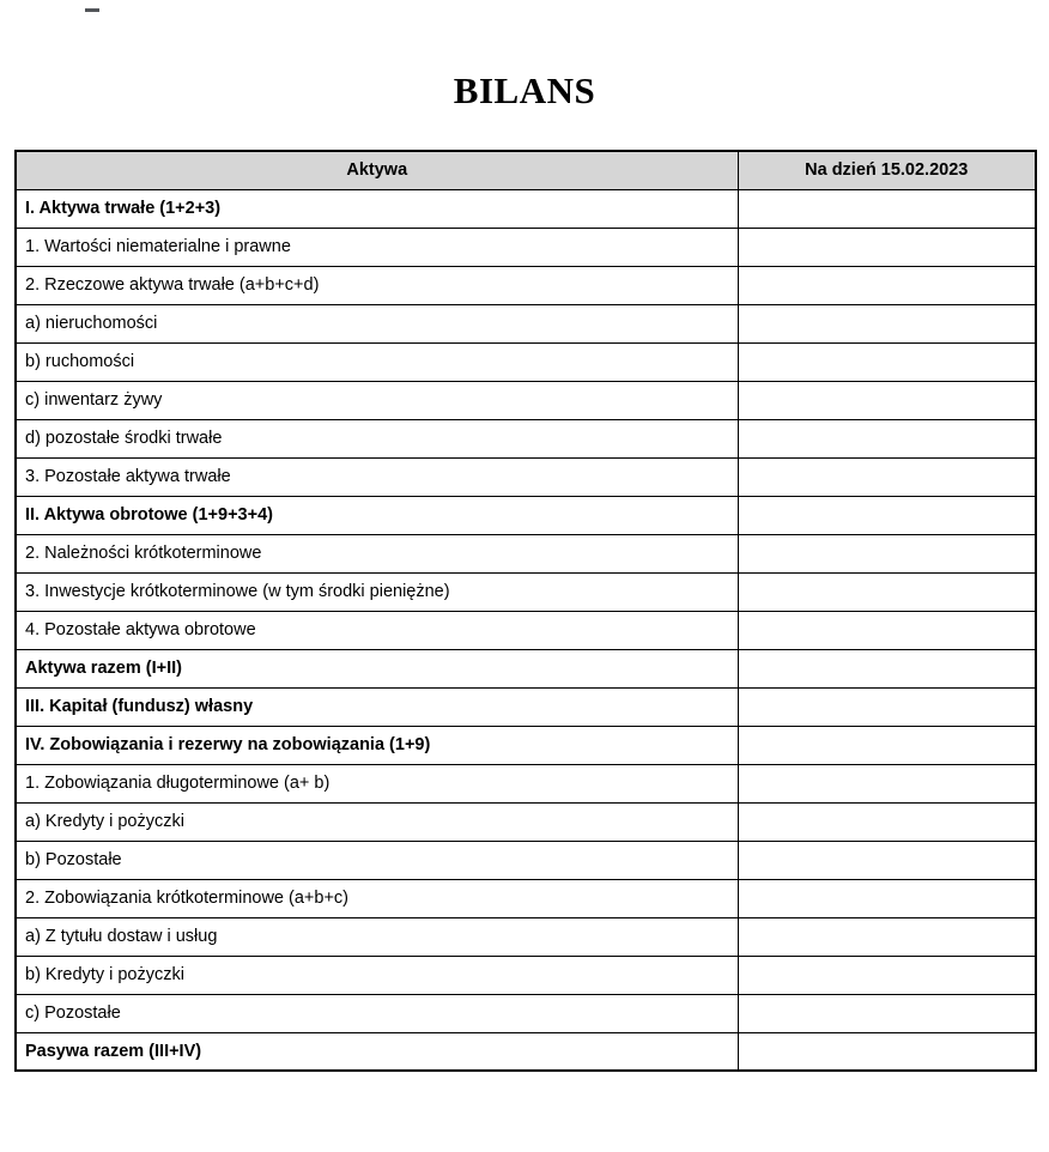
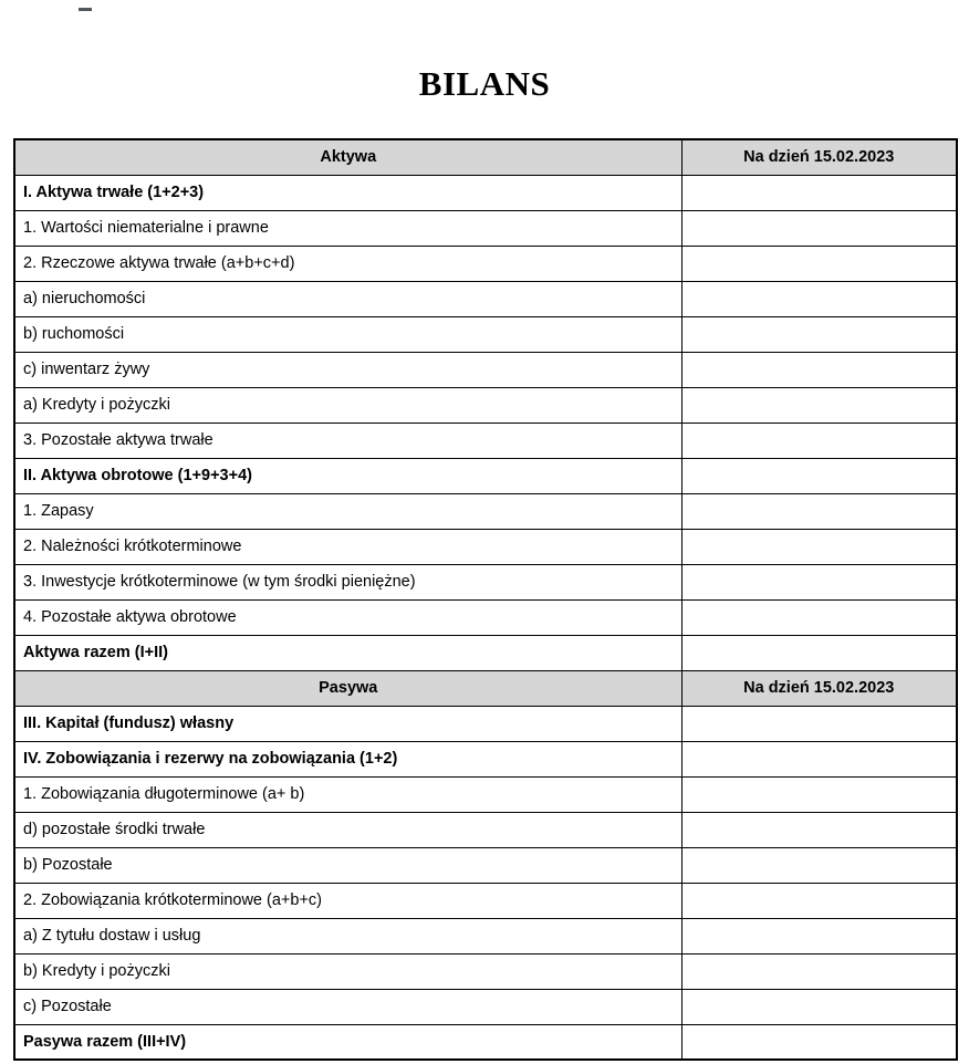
  BILANS
  Aktywa	Na dzień 15.02.2023
  I. Aktywa trwałe (1+2+3)
  1. Wartości niematerialne i prawne
  2. Rzeczowe aktywa trwałe (a+b+c+d)
  a) nieruchomości
  b) ruchomości
  c) inwentarz żywy
- d) pozostałe środki trwałe
+ a) Kredyty i pożyczki
  3. Pozostałe aktywa trwałe
  II. Aktywa obrotowe (1+9+3+4)
+ 1. Zapasy
  2. Należności krótkoterminowe
  3. Inwestycje krótkoterminowe (w tym środki pieniężne)
  4. Pozostałe aktywa obrotowe
  Aktywa razem (I+II)
+ Pasywa	Na dzień 15.02.2023
  III. Kapitał (fundusz) własny
- IV. Zobowiązania i rezerwy na zobowiązania (1+9)
+ IV. Zobowiązania i rezerwy na zobowiązania (1+2)
  1. Zobowiązania długoterminowe (a+ b)
- a) Kredyty i pożyczki
+ d) pozostałe środki trwałe
  b) Pozostałe
  2. Zobowiązania krótkoterminowe (a+b+c)
  a) Z tytułu dostaw i usług
  b) Kredyty i pożyczki
  c) Pozostałe
  Pasywa razem (III+IV)
